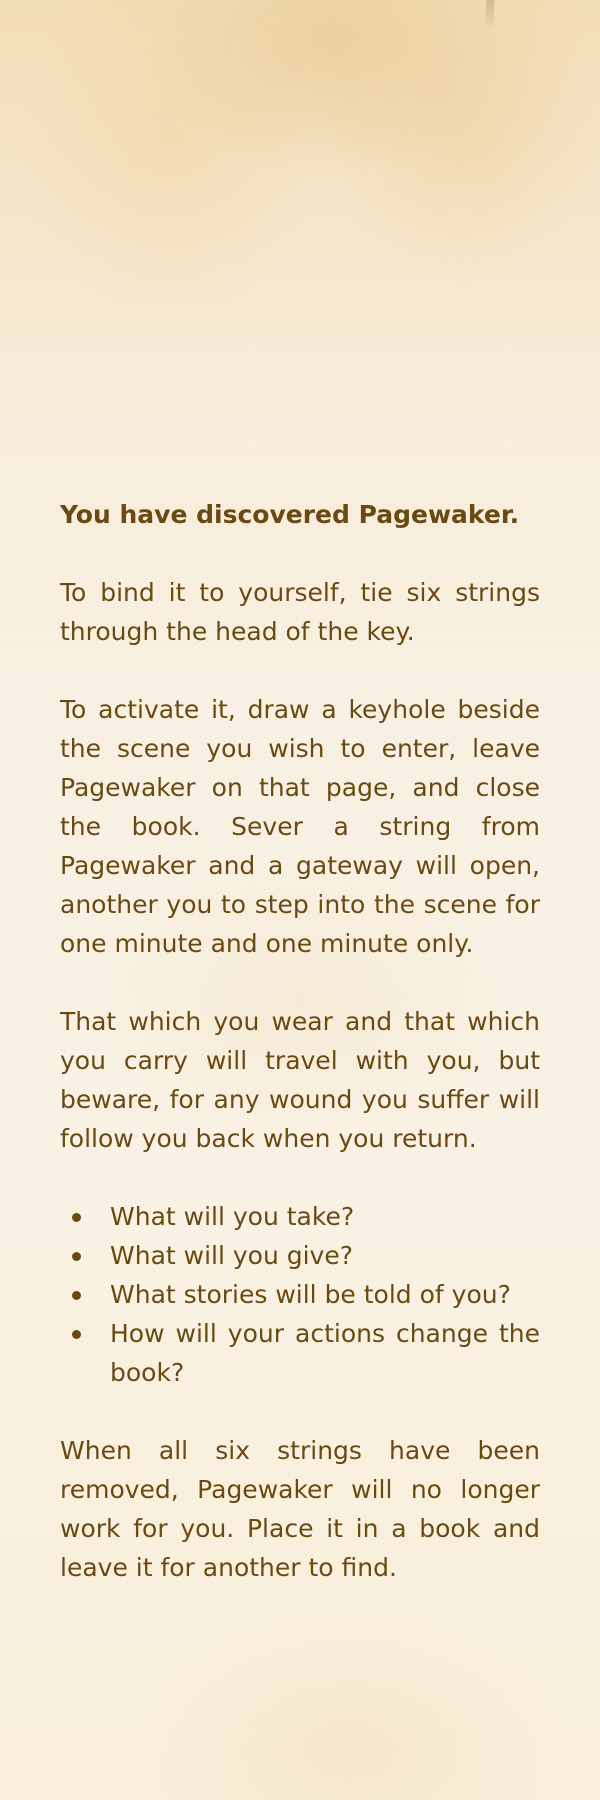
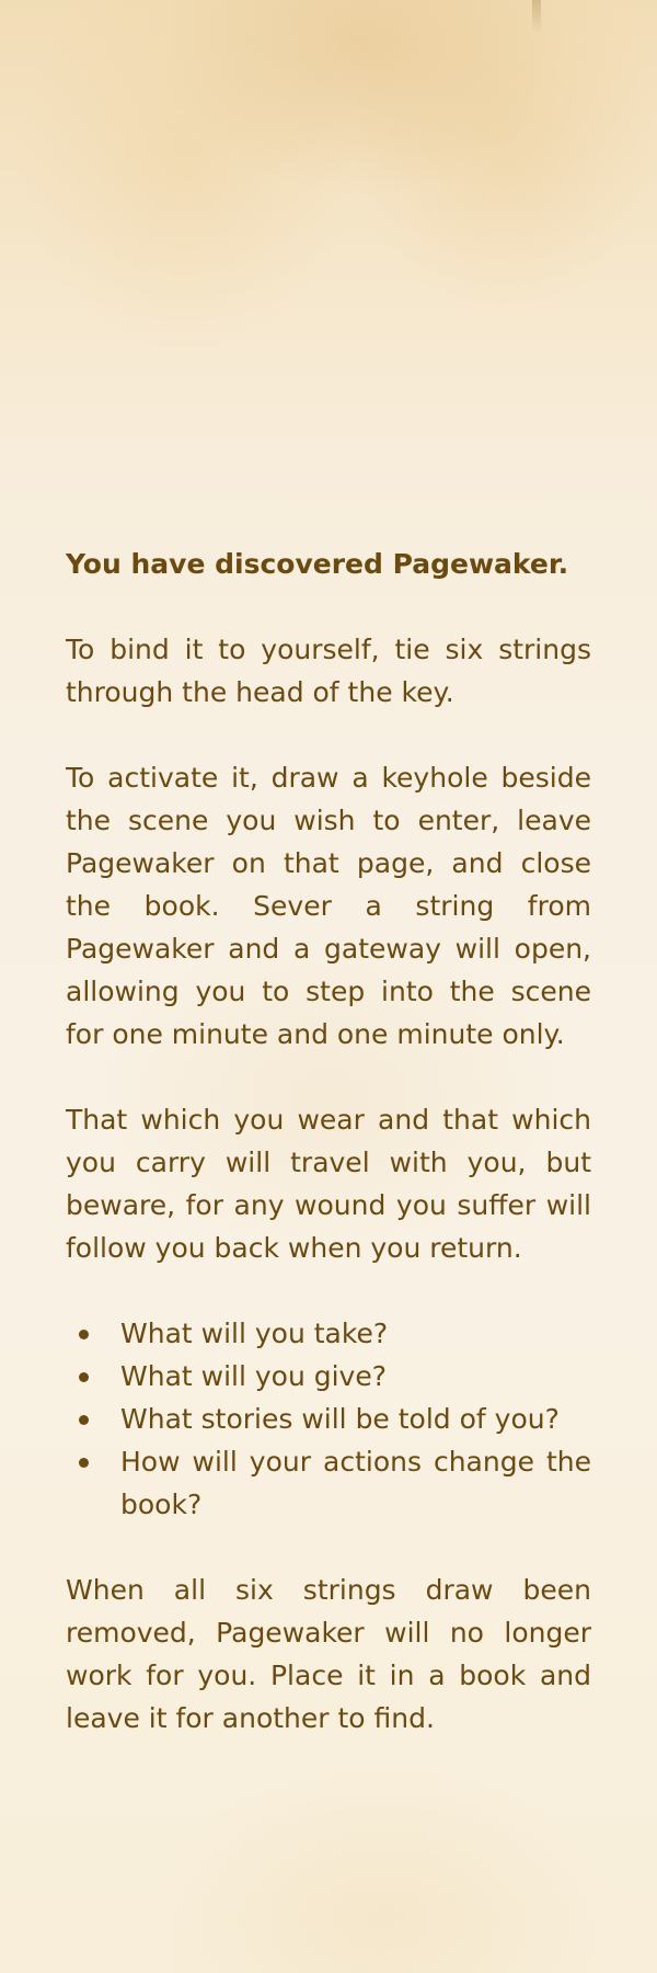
  You have discovered Pagewaker.
  To bind it to yourself, tie six strings through the head of the key.
- To activate it, draw a keyhole beside the scene you wish to enter, leave Pagewaker on that page, and close the book. Sever a string from Pagewaker and a gateway will open, another you to step into the scene for one minute and one minute only.
+ To activate it, draw a keyhole beside the scene you wish to enter, leave Pagewaker on that page, and close the book. Sever a string from Pagewaker and a gateway will open, allowing you to step into the scene for one minute and one minute only.
  That which you wear and that which you carry will travel with you, but beware, for any wound you suffer will follow you back when you return.
  What will you take?
  What will you give?
  What stories will be told of you?
  How will your actions change the book?
- When all six strings have been removed, Pagewaker will no longer work for you. Place it in a book and leave it for another to find.
+ When all six strings draw been removed, Pagewaker will no longer work for you. Place it in a book and leave it for another to find.
